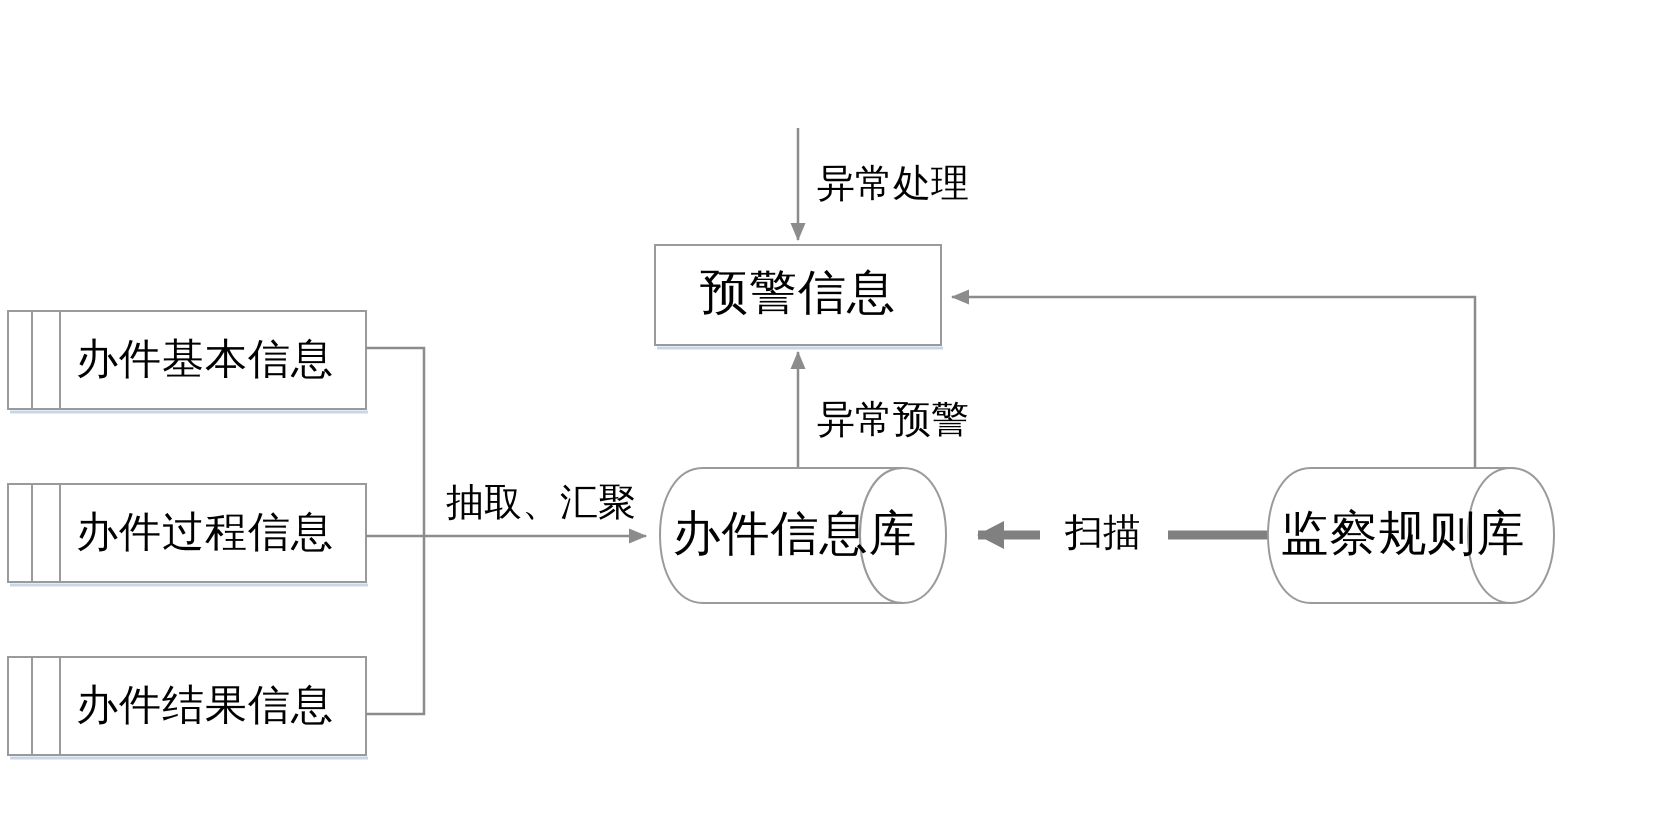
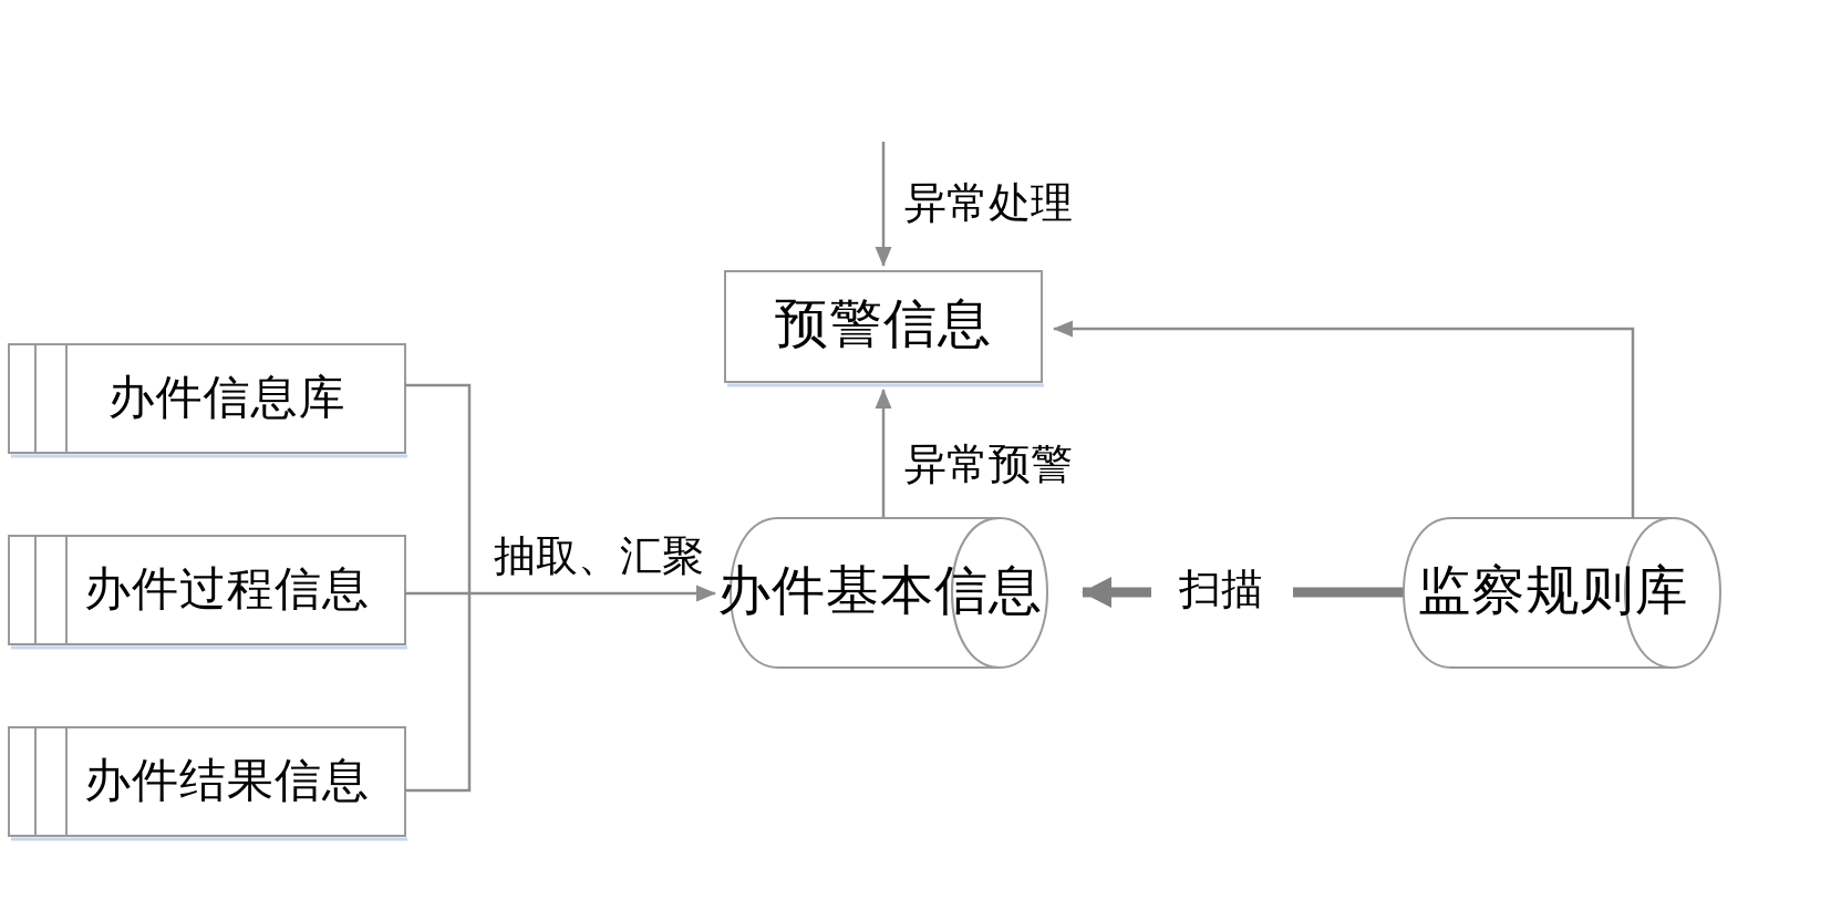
  异常处理
  预警信息
  异常预警
- 办件基本信息
+ 办件信息库
  办件过程信息
  办件结果信息
  抽取、汇聚
- 办件信息库
+ 办件基本信息
  扫描
  监察规则库
